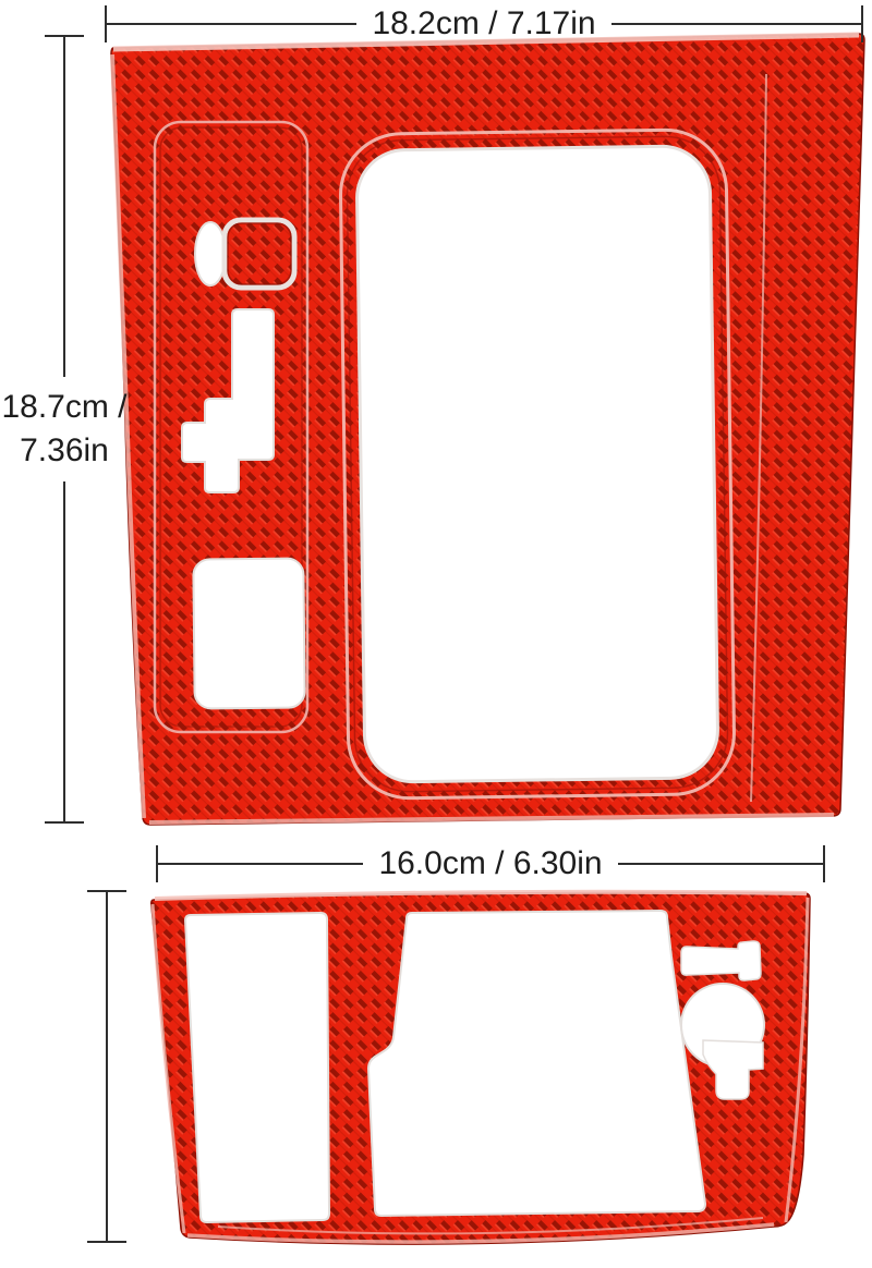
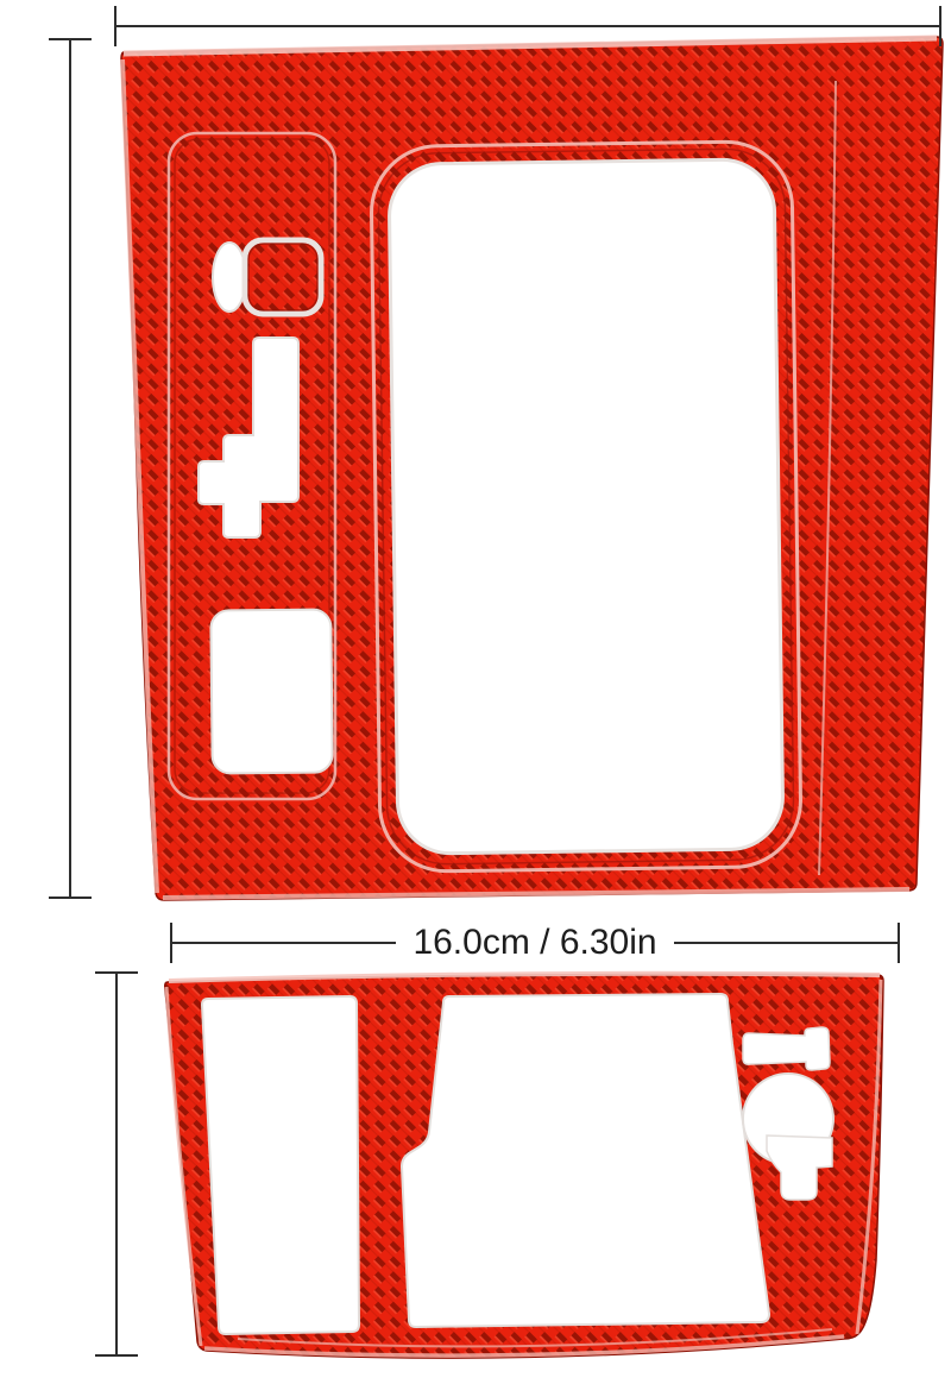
- 18.2cm / 7.17in
- 18.7cm /
- 7.36in
  16.0cm / 6.30in
